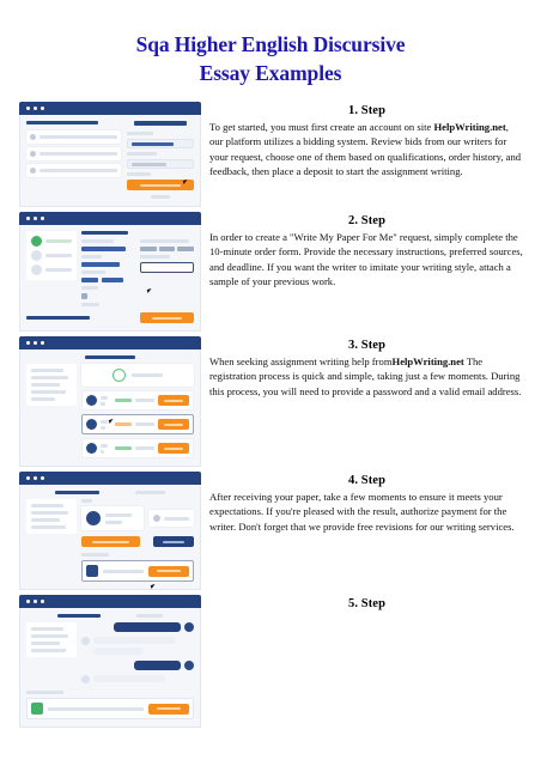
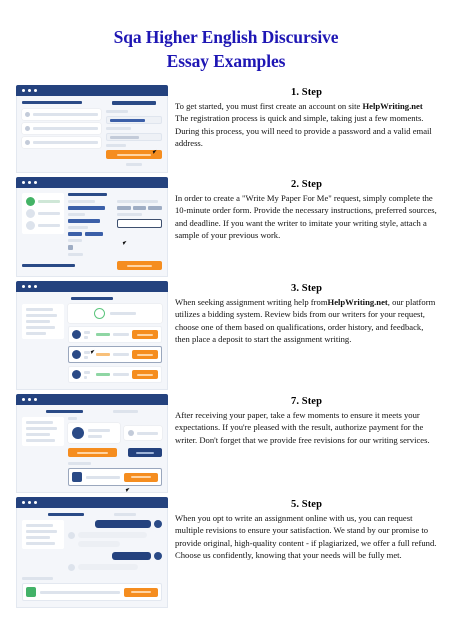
  Sqa Higher English Discursive
  Essay Examples
  1. Step
- To get started, you must first create an account on site HelpWriting.net, our platform utilizes a bidding system. Review bids from our writers for your request, choose one of them based on qualifications, order history, and feedback, then place a deposit to start the assignment writing.
+ To get started, you must first create an account on site HelpWriting.net The registration process is quick and simple, taking just a few moments. During this process, you will need to provide a password and a valid email address.
  2. Step
  In order to create a "Write My Paper For Me" request, simply complete the 10-minute order form. Provide the necessary instructions, preferred sources, and deadline. If you want the writer to imitate your writing style, attach a sample of your previous work.
  3. Step
- When seeking assignment writing help fromHelpWriting.net The registration process is quick and simple, taking just a few moments. During this process, you will need to provide a password and a valid email address.
+ When seeking assignment writing help fromHelpWriting.net, our platform utilizes a bidding system. Review bids from our writers for your request, choose one of them based on qualifications, order history, and feedback, then place a deposit to start the assignment writing.
- 4. Step
+ 7. Step
  After receiving your paper, take a few moments to ensure it meets your expectations. If you're pleased with the result, authorize payment for the writer. Don't forget that we provide free revisions for our writing services.
  5. Step
+ When you opt to write an assignment online with us, you can request multiple revisions to ensure your satisfaction. We stand by our promise to provide original, high-quality content - if plagiarized, we offer a full refund. Choose us confidently, knowing that your needs will be fully met.
